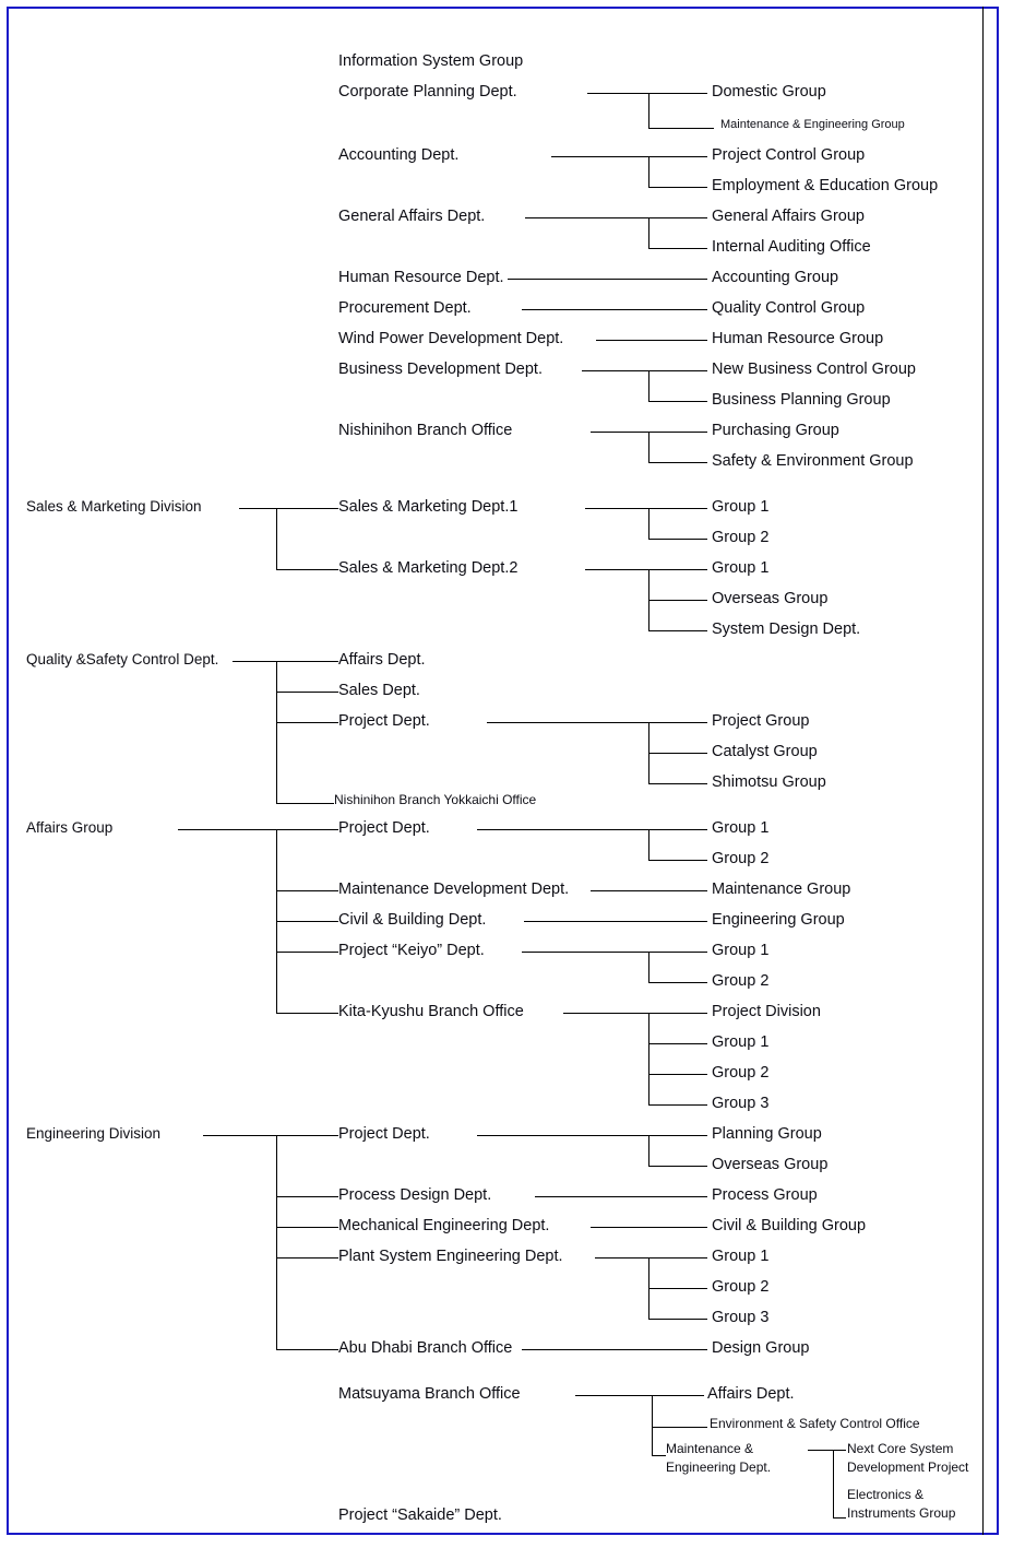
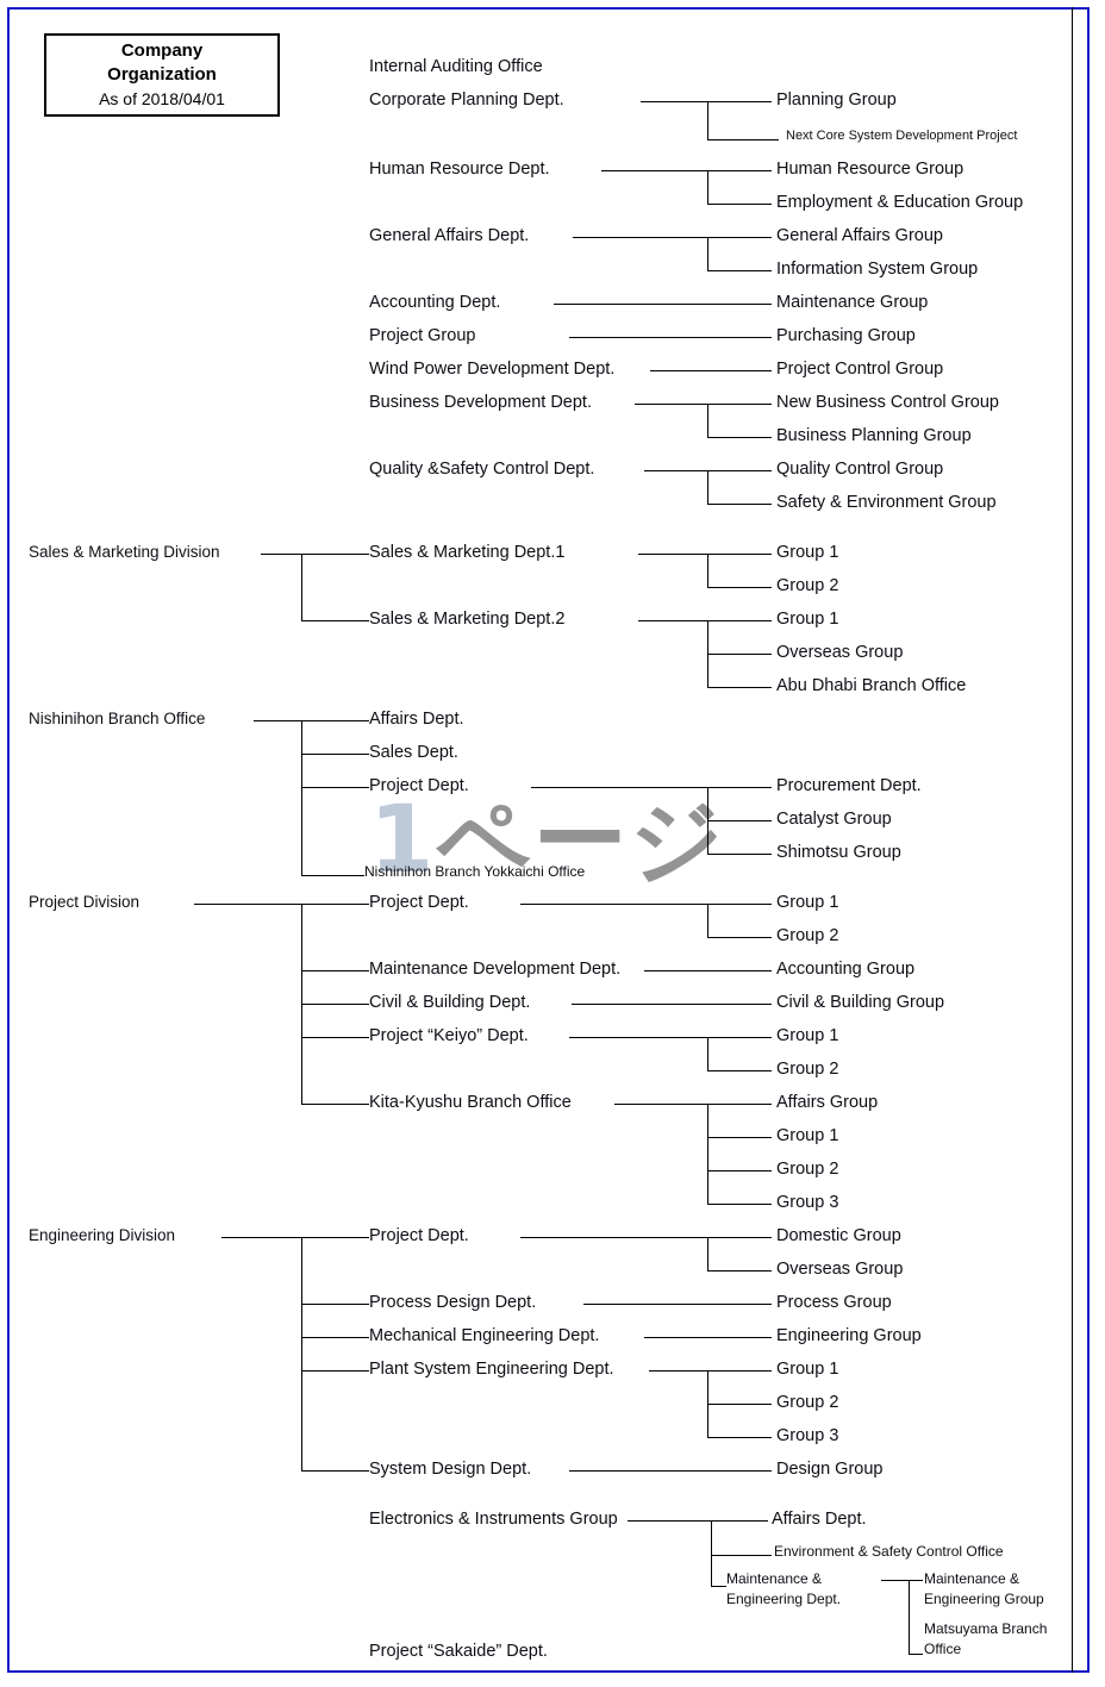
+ 1ページ
+ Company
+ Organization
+ As of 2018/04/01
- Information System Group
+ Internal Auditing Office
  Corporate Planning Dept.
- Domestic Group
+ Planning Group
- Maintenance & Engineering Group
+ Next Core System Development Project
- Accounting Dept.
+ Human Resource Dept.
- Project Control Group
+ Human Resource Group
  Employment & Education Group
  General Affairs Dept.
  General Affairs Group
- Internal Auditing Office
+ Information System Group
- Human Resource Dept.
+ Accounting Dept.
- Accounting Group
+ Maintenance Group
- Procurement Dept.
+ Project Group
- Quality Control Group
+ Purchasing Group
  Wind Power Development Dept.
- Human Resource Group
+ Project Control Group
  Business Development Dept.
  New Business Control Group
  Business Planning Group
- Nishinihon Branch Office
+ Quality &Safety Control Dept.
- Purchasing Group
+ Quality Control Group
  Safety & Environment Group
  Sales & Marketing Division
  Sales & Marketing Dept.1
  Group 1
  Group 2
  Sales & Marketing Dept.2
  Group 1
  Overseas Group
- System Design Dept.
+ Abu Dhabi Branch Office
- Quality &Safety Control Dept.
+ Nishinihon Branch Office
  Affairs Dept.
  Sales Dept.
  Project Dept.
- Project Group
+ Procurement Dept.
  Catalyst Group
  Shimotsu Group
  Nishinihon Branch Yokkaichi Office
- Affairs Group
+ Project Division
  Project Dept.
  Group 1
  Group 2
  Maintenance Development Dept.
- Maintenance Group
+ Accounting Group
  Civil & Building Dept.
- Engineering Group
+ Civil & Building Group
  Project “Keiyo” Dept.
  Group 1
  Group 2
  Kita-Kyushu Branch Office
- Project Division
+ Affairs Group
  Group 1
  Group 2
  Group 3
  Engineering Division
  Project Dept.
- Planning Group
+ Domestic Group
  Overseas Group
  Process Design Dept.
  Process Group
  Mechanical Engineering Dept.
- Civil & Building Group
+ Engineering Group
  Plant System Engineering Dept.
  Group 1
  Group 2
  Group 3
- Abu Dhabi Branch Office
+ System Design Dept.
  Design Group
- Matsuyama Branch Office
+ Electronics & Instruments Group
  Affairs Dept.
  Environment & Safety Control Office
  Maintenance & Engineering Dept.
- Next Core System Development Project
+ Maintenance & Engineering Group
- Electronics & Instruments Group
+ Matsuyama Branch Office
  Project “Sakaide” Dept.
